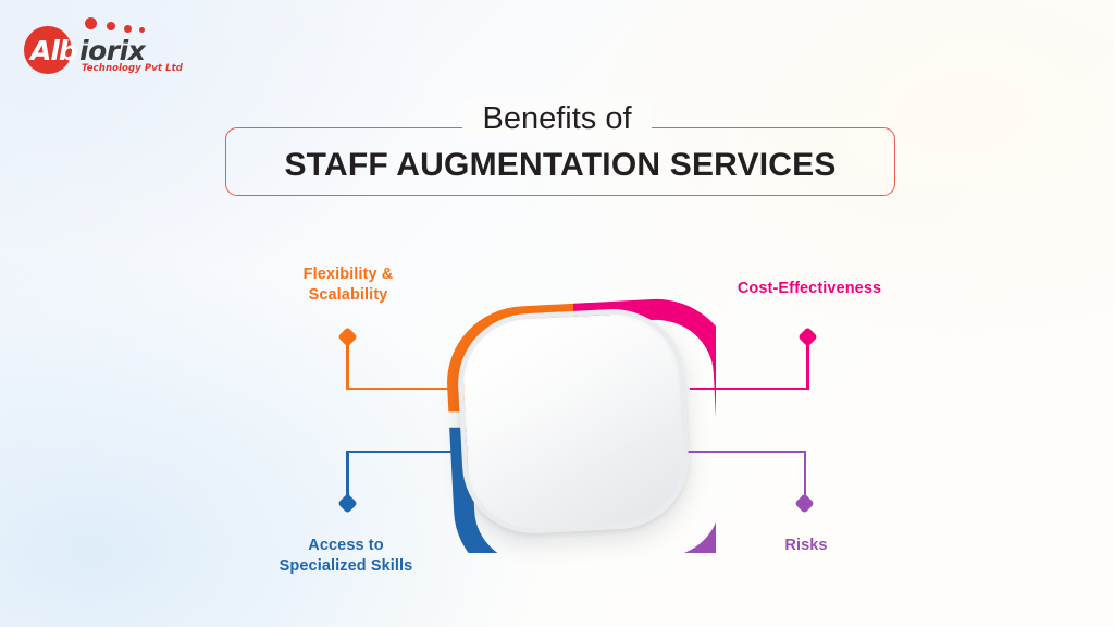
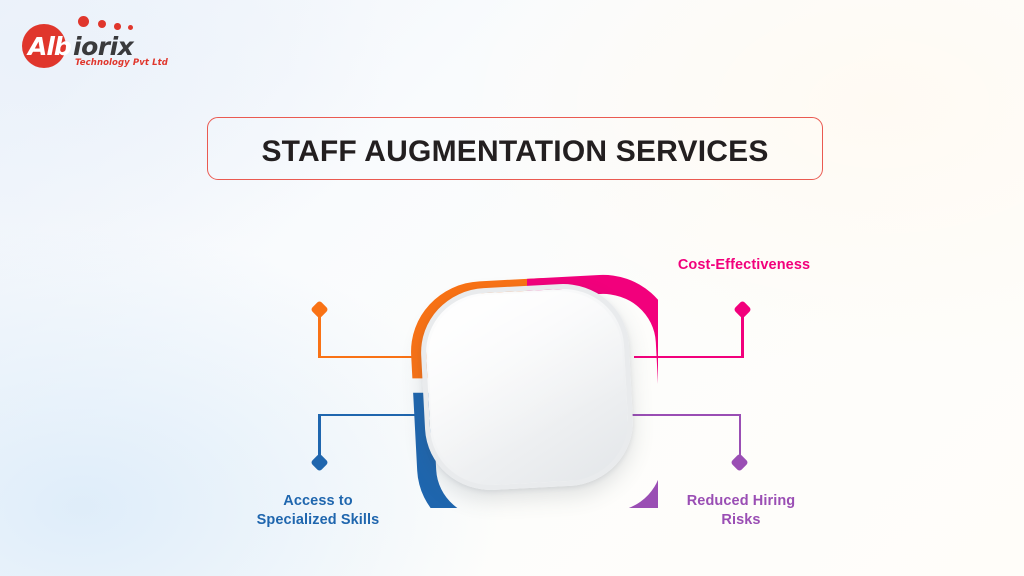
  Alb
  iorix
  Technology Pvt Ltd
  STAFF AUGMENTATION SERVICES
- Benefits of
- Flexibility &
- Scalability
  Cost-Effectiveness
  Access to
  Specialized Skills
+ Reduced Hiring
  Risks
